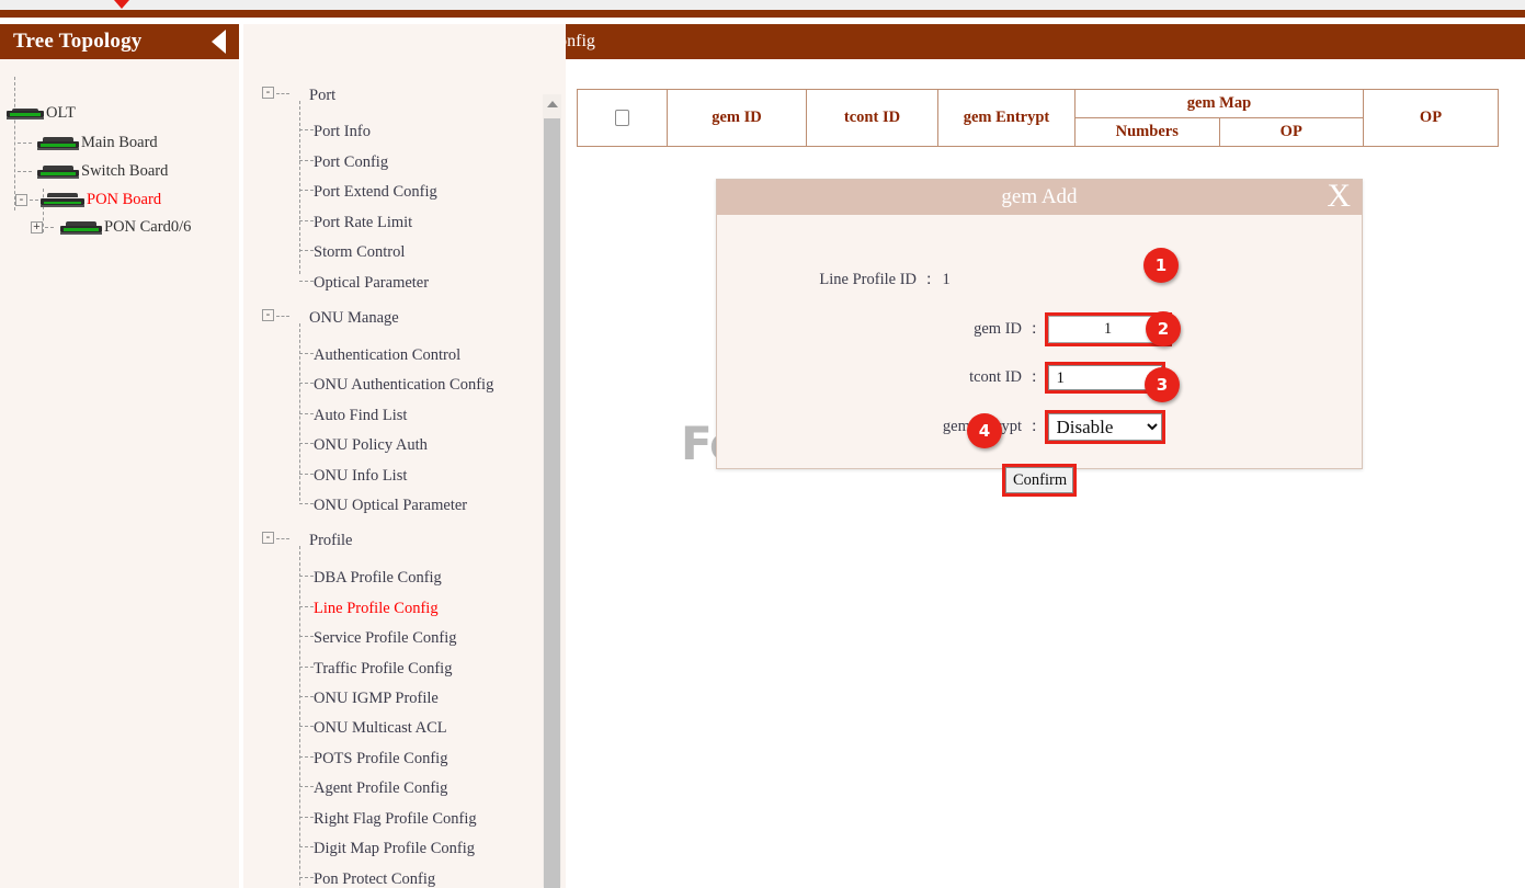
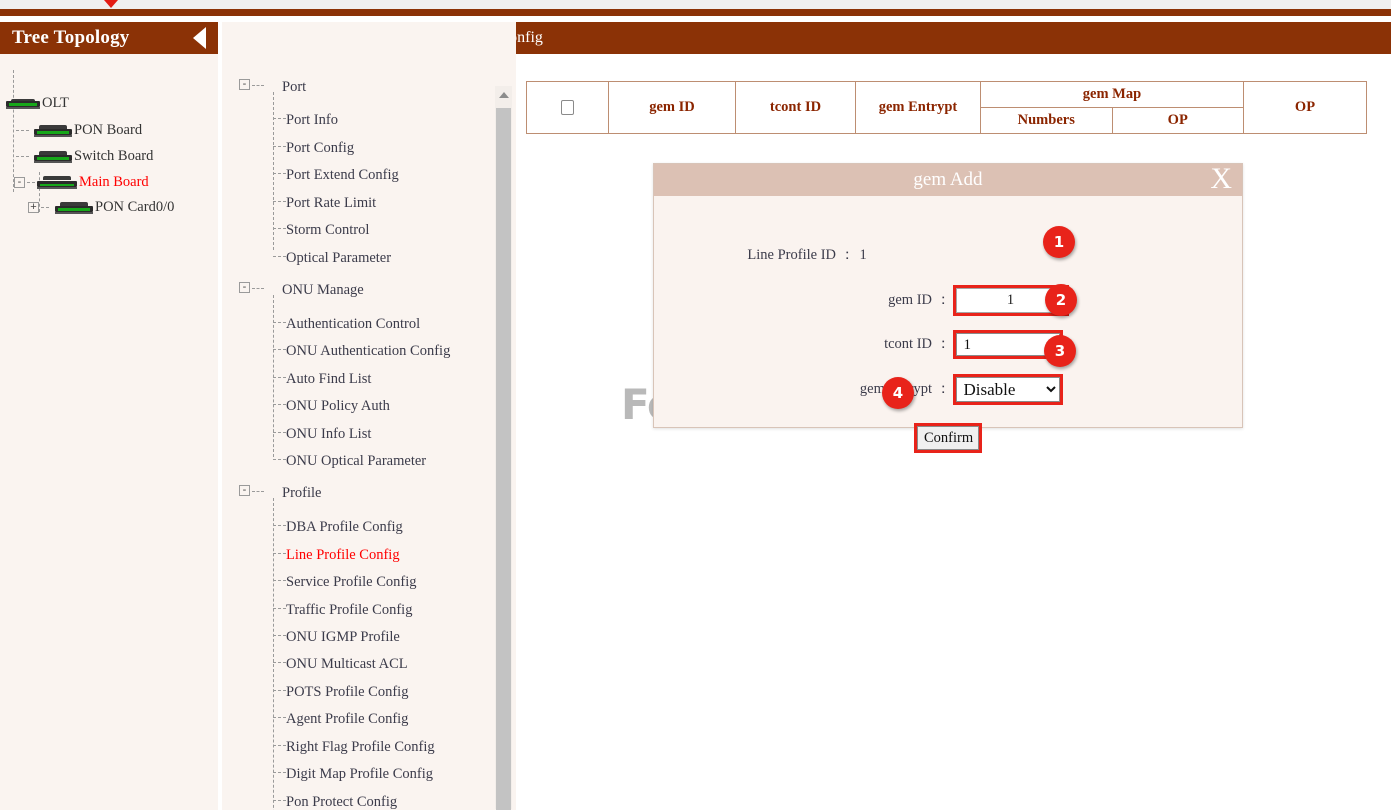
  Tree Topology
  OLT
- Main Board
+ PON Board
  Switch Board
  -
- PON Board
+ Main Board
  +
- PON Card0/6
+ PON Card0/0
  Port
  -
  Port Info
  Port Config
  Port Extend Config
  Port Rate Limit
  Storm Control
  Optical Parameter
  ONU Manage
  -
  Authentication Control
  ONU Authentication Config
  Auto Find List
  ONU Policy Auth
  ONU Info List
  ONU Optical Parameter
  Profile
  -
  DBA Profile Config
  Line Profile Config
  Service Profile Config
  Traffic Profile Config
  ONU IGMP Profile
  ONU Multicast ACL
  POTS Profile Config
  Agent Profile Config
  Right Flag Profile Config
  Digit Map Profile Config
  Pon Protect Config
  	gem ID	tcont ID	gem Entrypt	gem Map	OP
  Numbers	OP
  gem Add
  X
  Line Profile ID
  ：
  1
  gem ID
  ：
  1
  tcont ID
  ：
  1
  ：
  Disable
  Confirm
  1
  2
  3
  4
